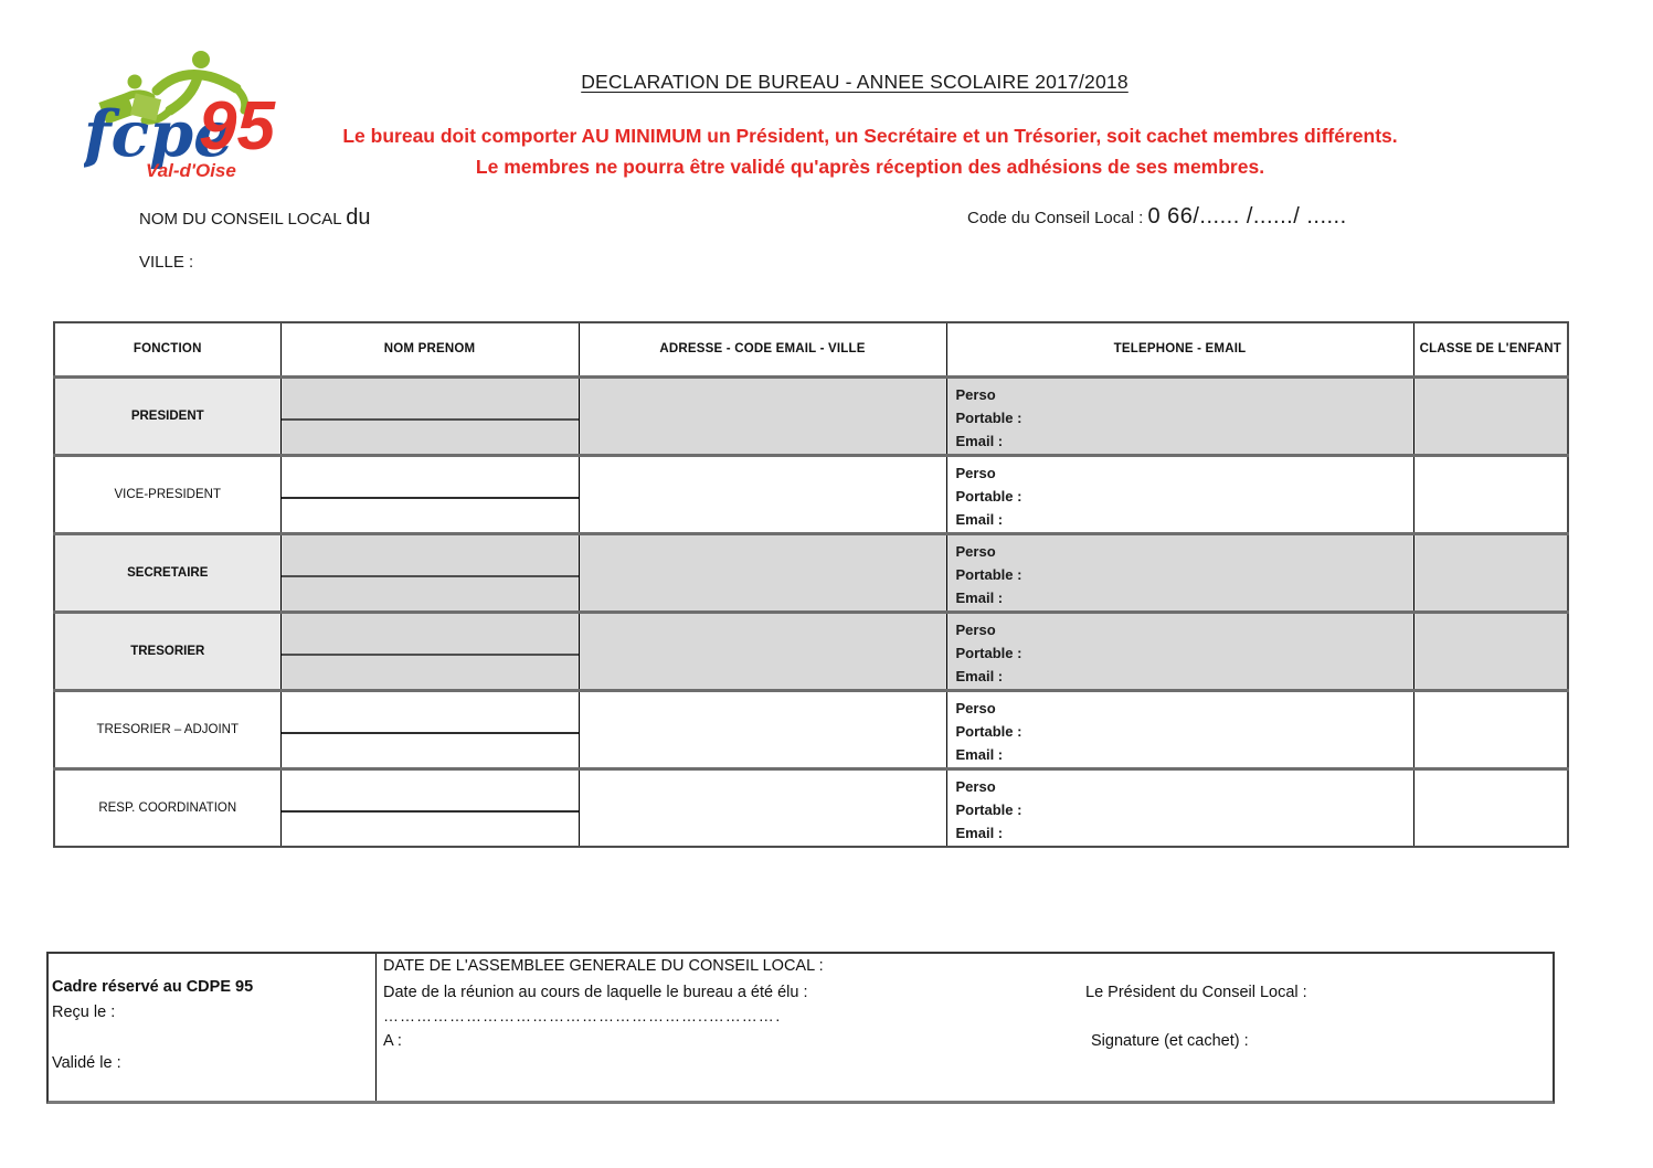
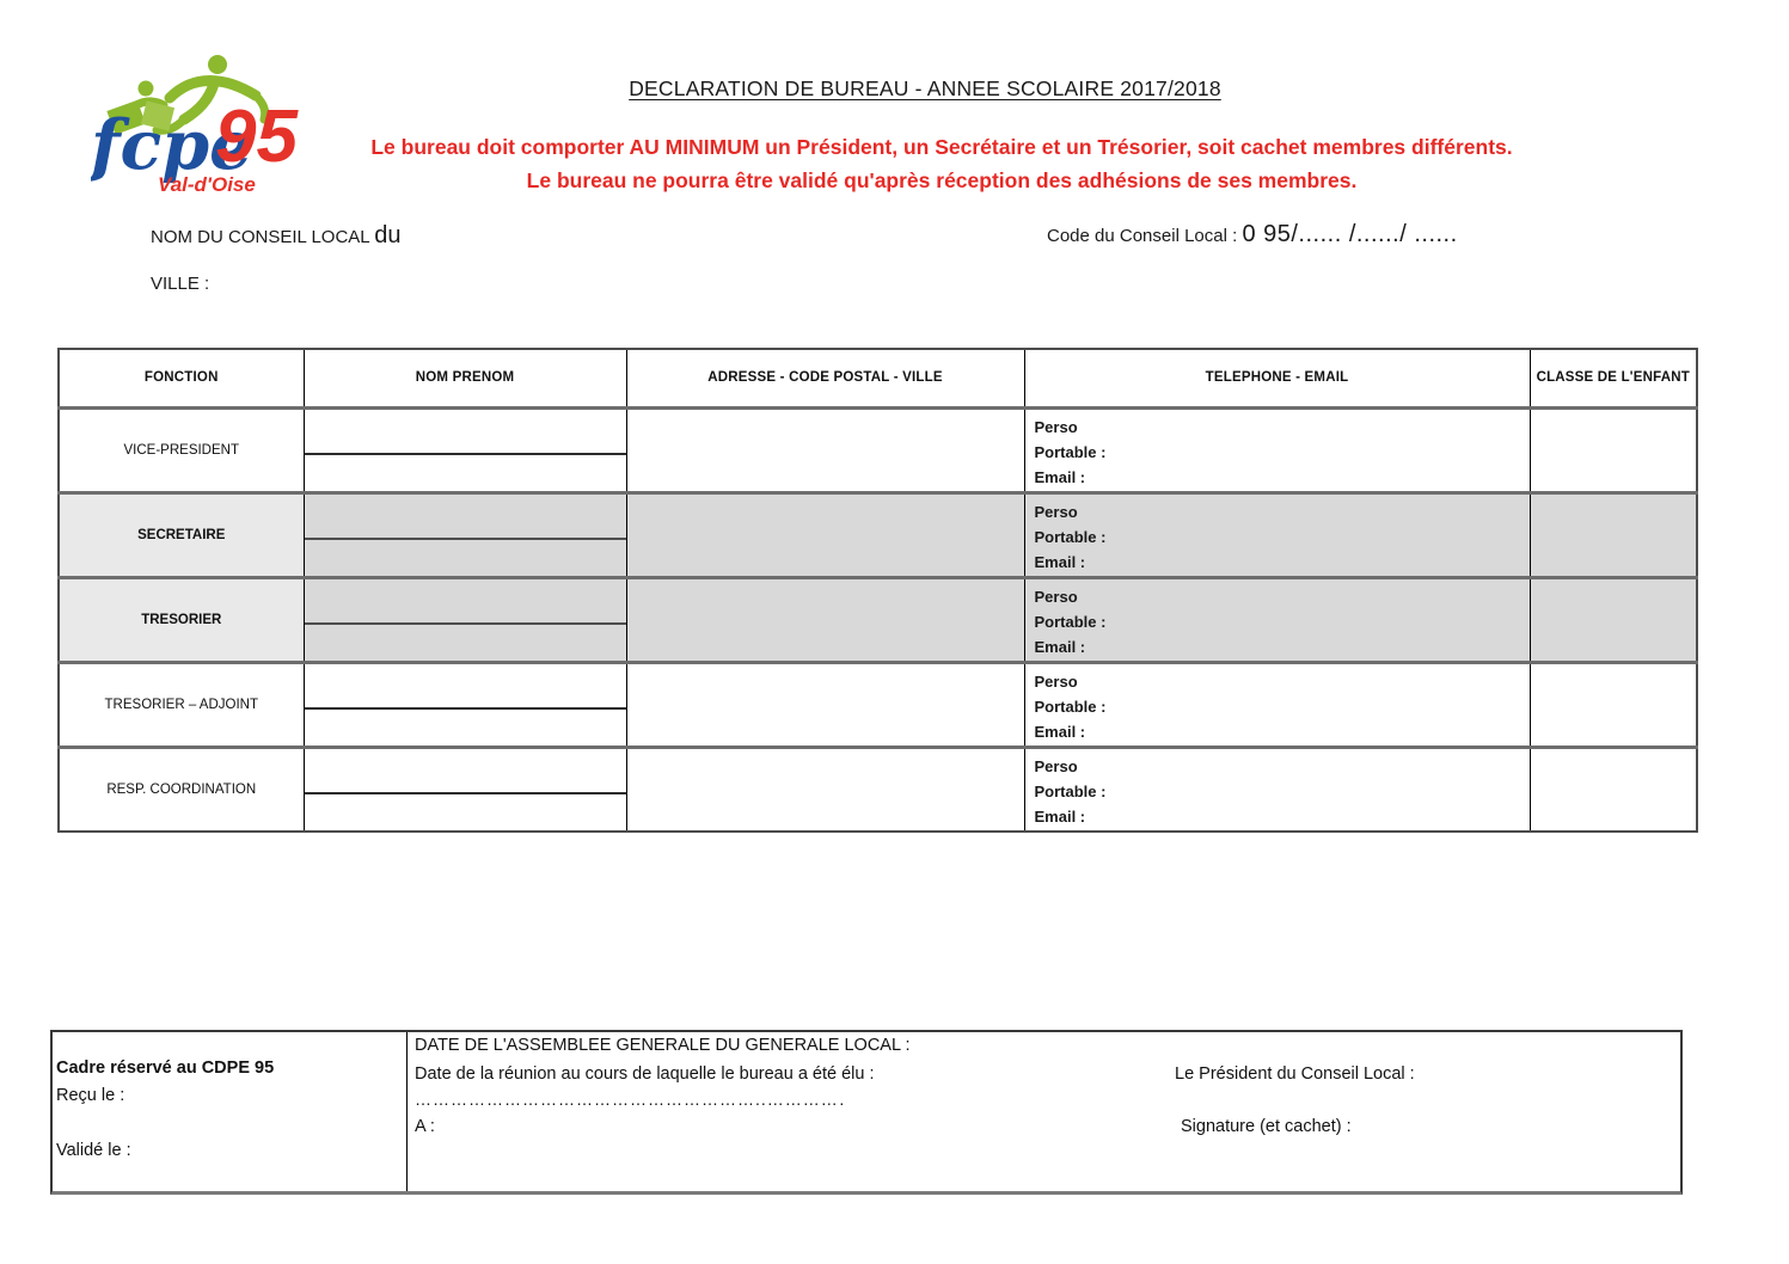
  fcpe
  95
  Val-d'Oise
  DECLARATION DE BUREAU - ANNEE SCOLAIRE 2017/2018
  Le bureau doit comporter AU MINIMUM un Président, un Secrétaire et un Trésorier, soit cachet membres différents.
- Le membres ne pourra être validé qu'après réception des adhésions de ses membres.
+ Le bureau ne pourra être validé qu'après réception des adhésions de ses membres.
  NOM DU CONSEIL LOCAL du
- Code du Conseil Local : 0 66/...... /....../ ......
+ Code du Conseil Local : 0 95/...... /....../ ......
  VILLE :
- FONCTION	NOM PRENOM	ADRESSE - CODE EMAIL - VILLE	TELEPHONE - EMAIL	CLASSE DE L'ENFANT
+ FONCTION	NOM PRENOM	ADRESSE - CODE POSTAL - VILLE	TELEPHONE - EMAIL	CLASSE DE L'ENFANT
- PRESIDENT			Perso Portable : Email :
  VICE-PRESIDENT			Perso Portable : Email :
  SECRETAIRE			Perso Portable : Email :
  TRESORIER			Perso Portable : Email :
  TRESORIER – ADJOINT			Perso Portable : Email :
  RESP. COORDINATION			Perso Portable : Email :
  Cadre réservé au CDPE 95
  Reçu le :
  Validé le :
- DATE DE L'ASSEMBLEE GENERALE DU CONSEIL LOCAL :
+ DATE DE L'ASSEMBLEE GENERALE DU GENERALE LOCAL :
  Date de la réunion au cours de laquelle le bureau a été élu :
  A :
  Le Président du Conseil Local :
  Signature (et cachet) :
